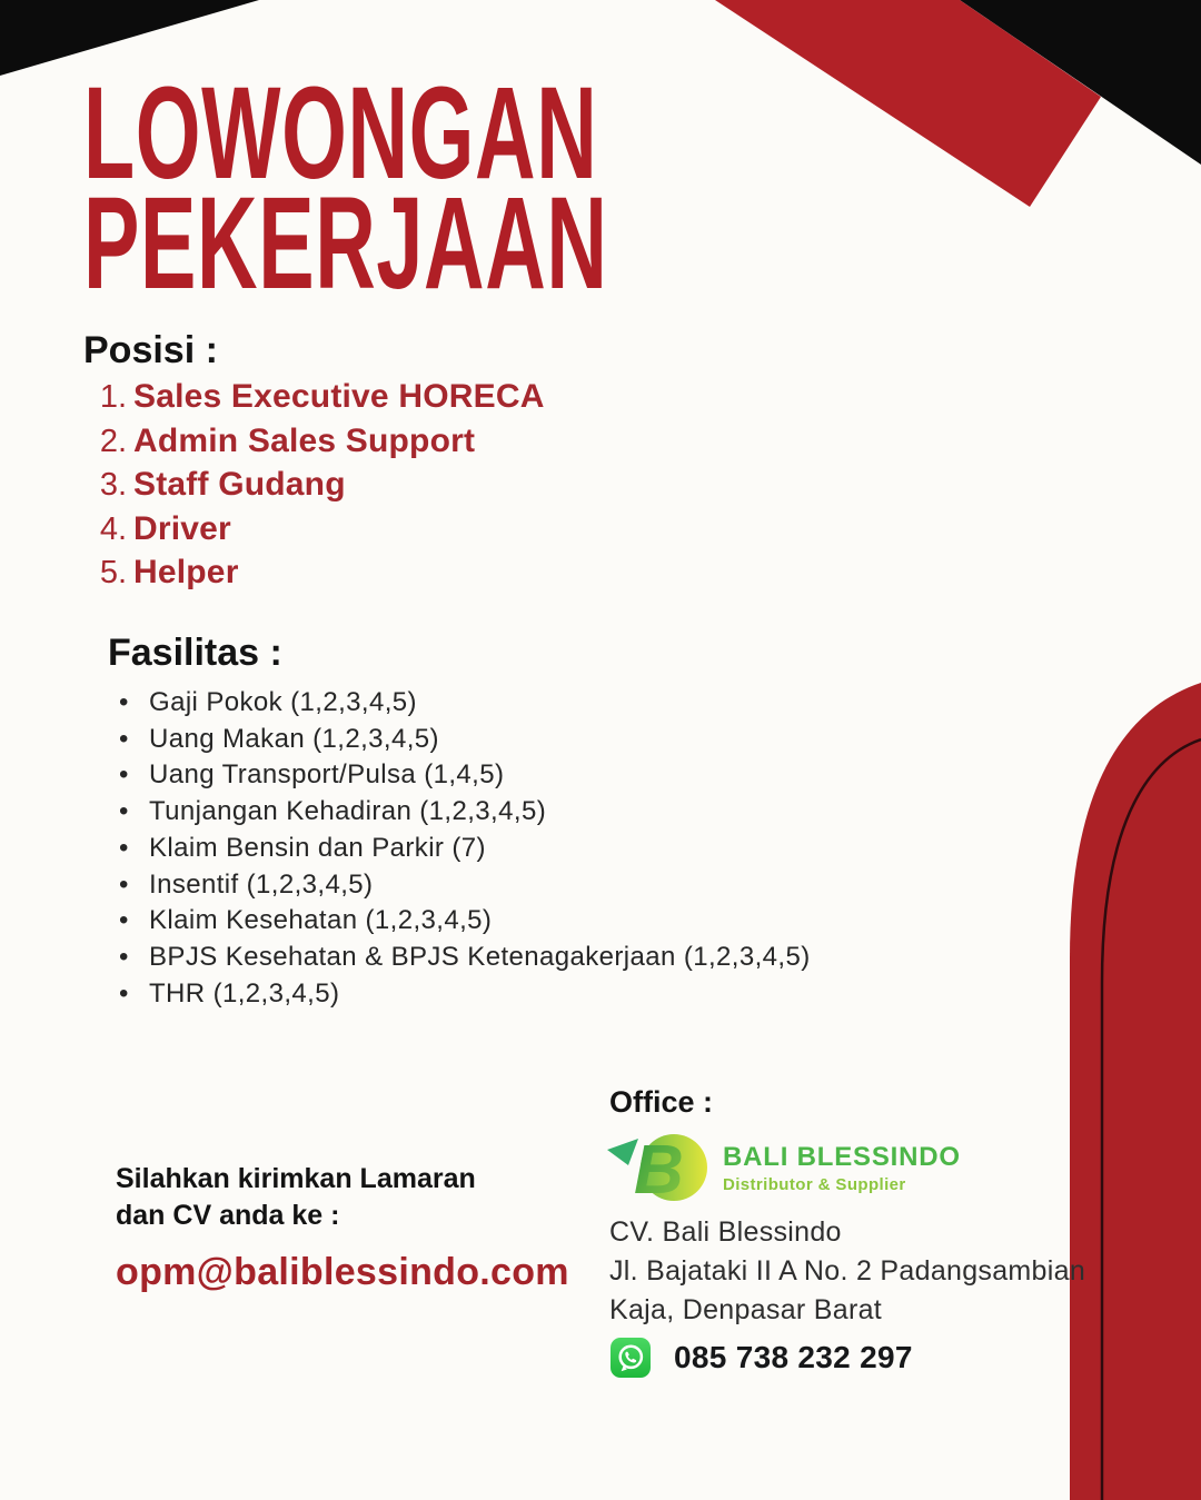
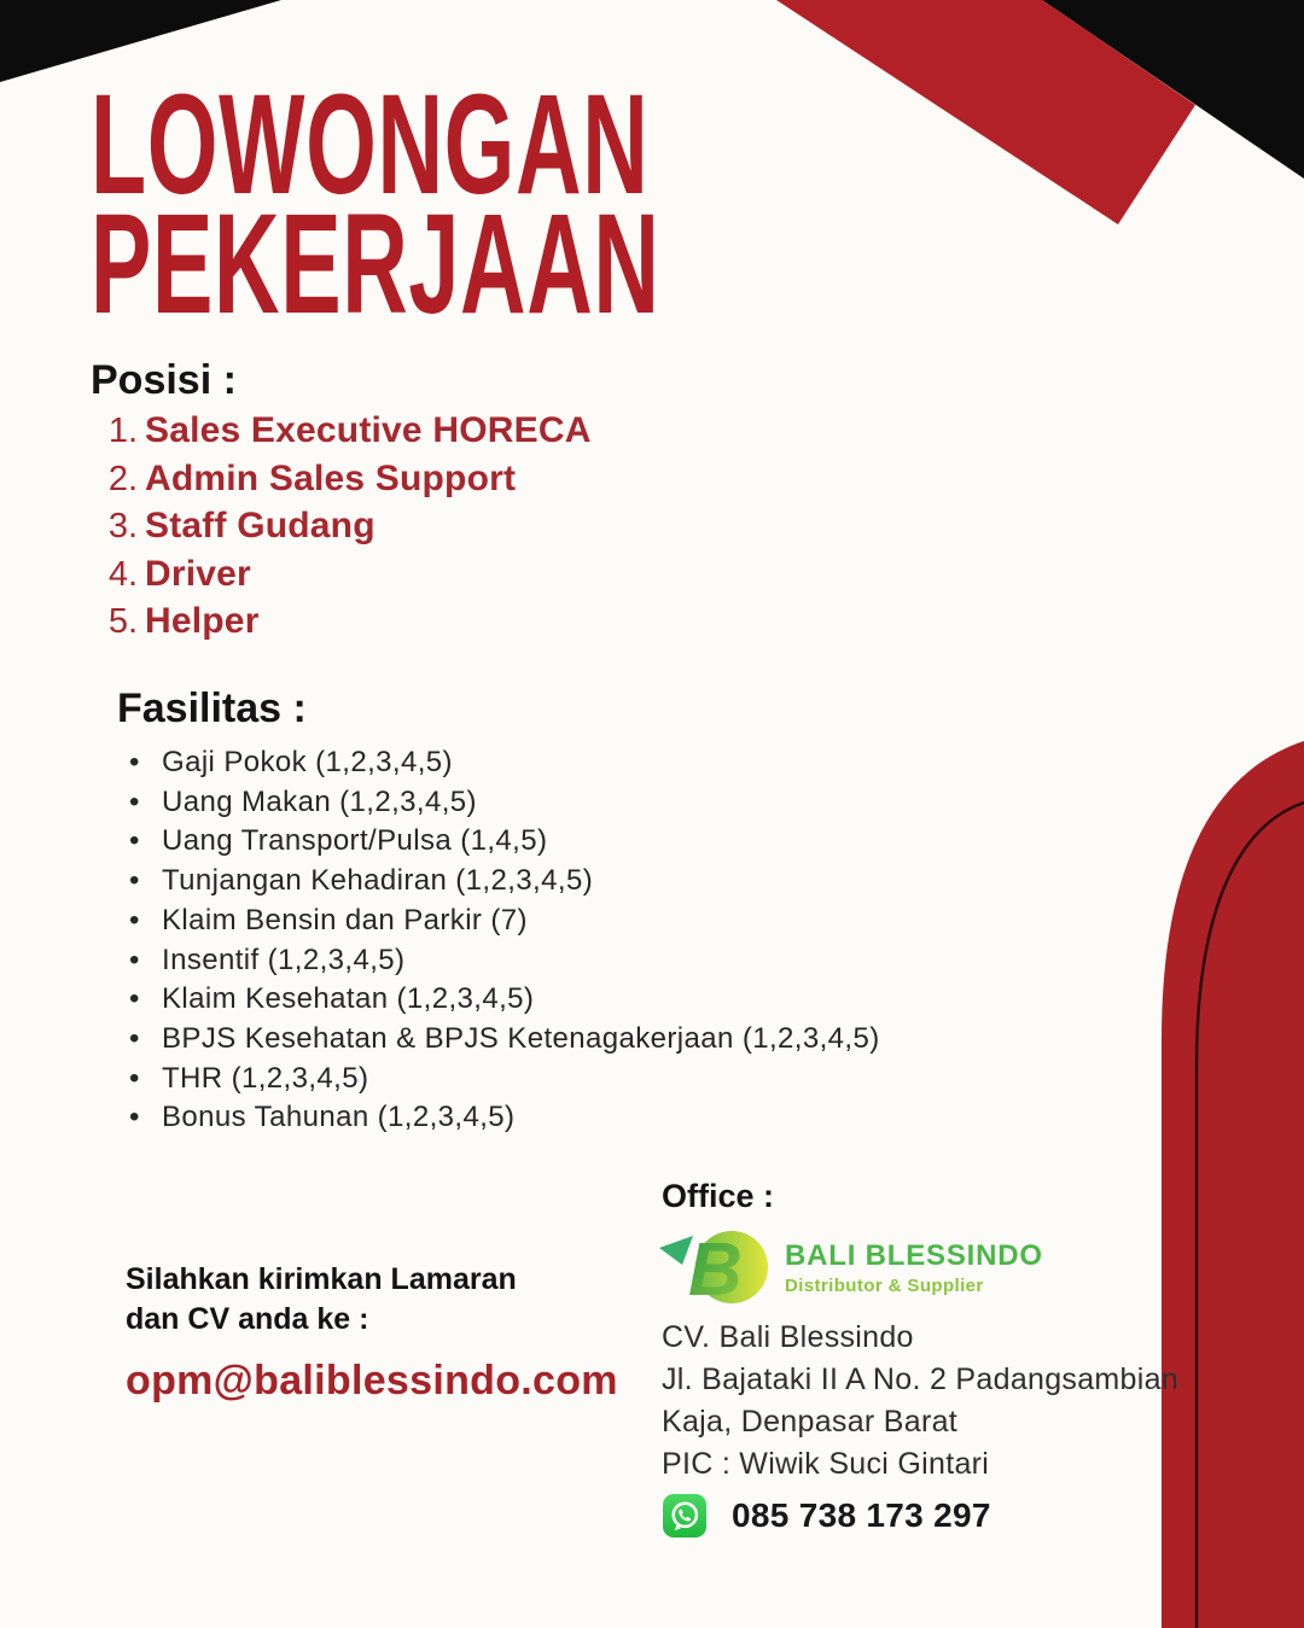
  LOWONGAN
  PEKERJAAN
  Posisi :
  1.
  Sales Executive HORECA
  2.
  Admin Sales Support
  3.
  Staff Gudang
  4.
  Driver
  5.
  Helper
  Fasilitas :
  Gaji Pokok (1,2,3,4,5)
  Uang Makan (1,2,3,4,5)
  Uang Transport/Pulsa (1,4,5)
  Tunjangan Kehadiran (1,2,3,4,5)
  Klaim Bensin dan Parkir (7)
  Insentif (1,2,3,4,5)
  Klaim Kesehatan (1,2,3,4,5)
  BPJS Kesehatan & BPJS Ketenagakerjaan (1,2,3,4,5)
  THR (1,2,3,4,5)
+ Bonus Tahunan (1,2,3,4,5)
  Silahkan kirimkan Lamaran
  dan CV anda ke :
  opm@baliblessindo.com
  Office :
  B
  BALI BLESSINDO
  Distributor & Supplier
  CV. Bali Blessindo
  Jl. Bajataki II A No. 2 Padangsambian
  Kaja, Denpasar Barat
+ PIC : Wiwik Suci Gintari
- 085 738 232 297
+ 085 738 173 297
